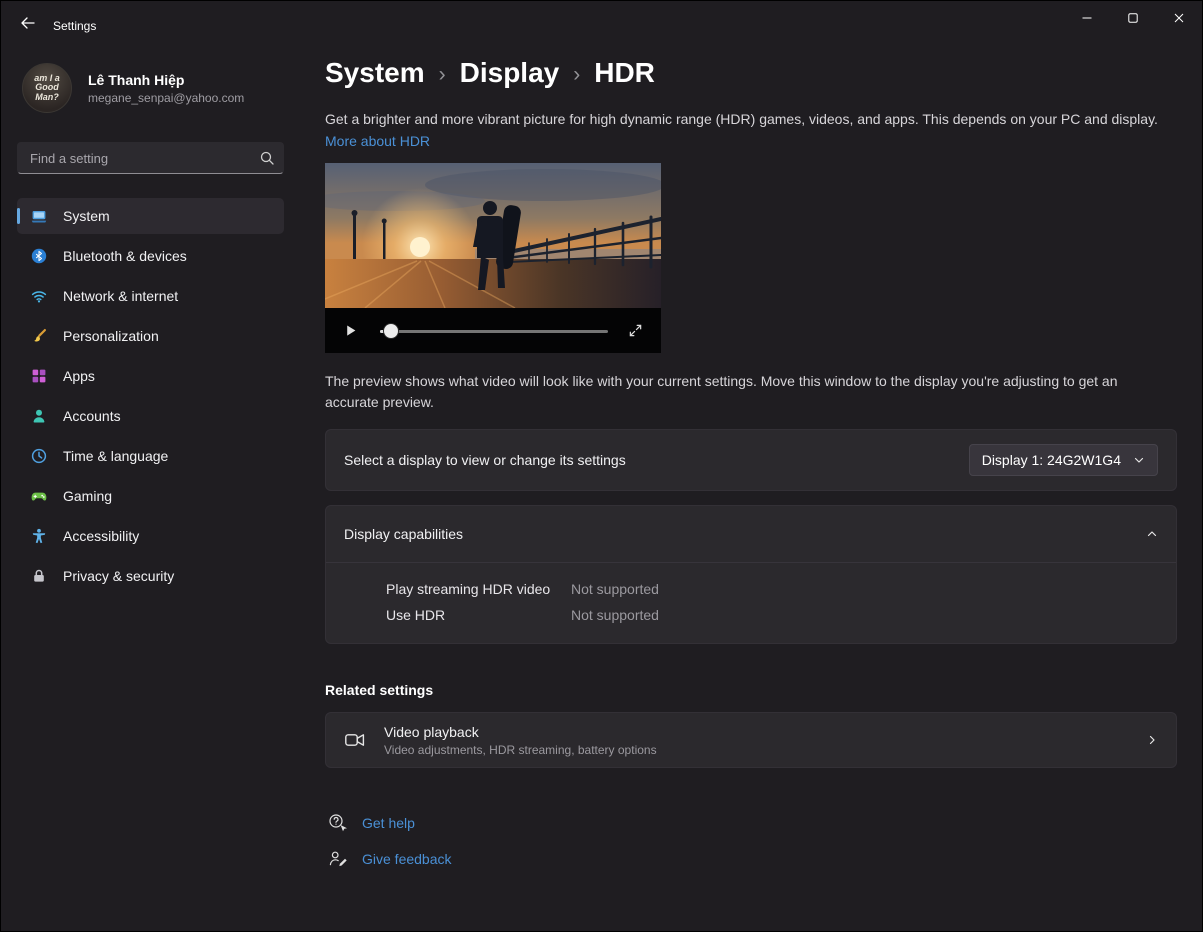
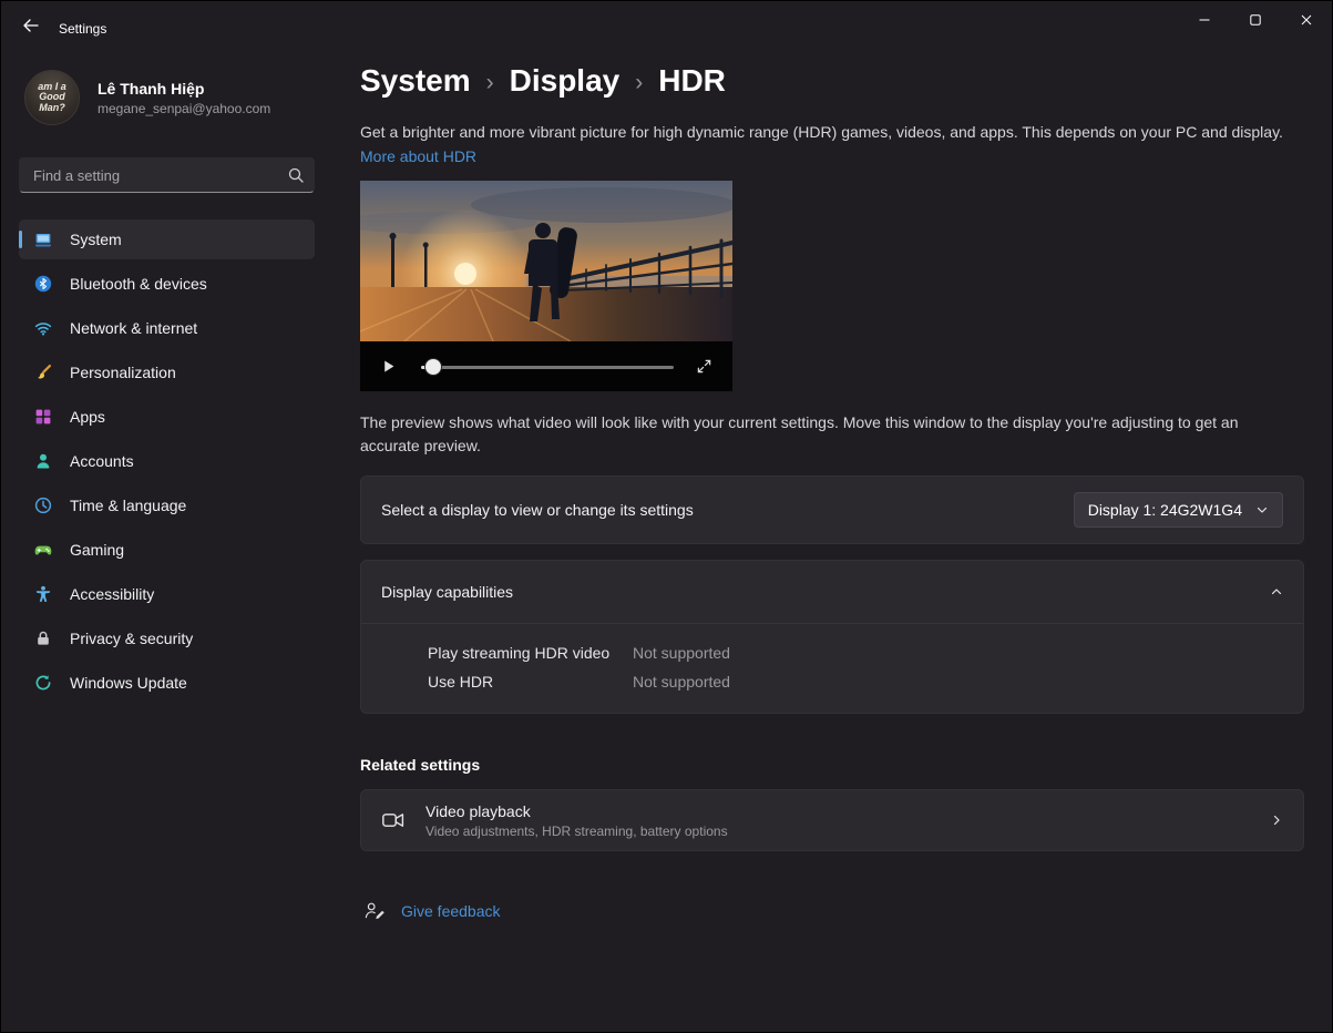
  Settings
  am I a
  Good
  Man?
  Lê Thanh Hiệp
  megane_senpai@yahoo.com
  Find a setting
  System
  Bluetooth & devices
  Network & internet
  Personalization
  Apps
  Accounts
  Time & language
  Gaming
  Accessibility
  Privacy & security
+ Windows Update
  System
  ›
  Display
  ›
  HDR
  Get a brighter and more vibrant picture for high dynamic range (HDR) games, videos, and apps. This depends on your PC and display.
  More about HDR
  The preview shows what video will look like with your current settings. Move this window to the display you're adjusting to get an accurate preview.
  Select a display to view or change its settings
  Display 1: 24G2W1G4
  Display capabilities
  Play streaming HDR video
  Not supported
  Use HDR
  Not supported
  Related settings
  Video playback
  Video adjustments, HDR streaming, battery options
- Get help
  Give feedback
